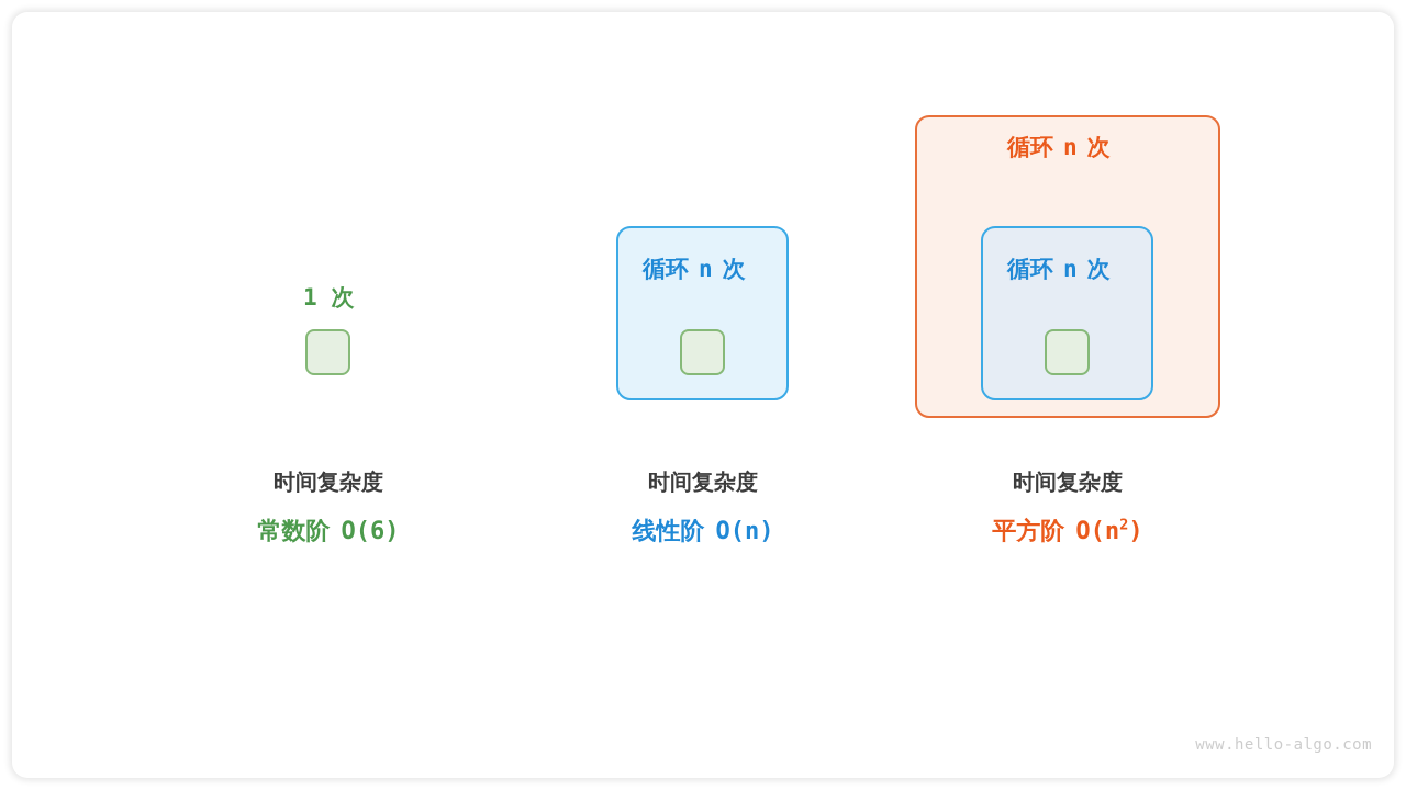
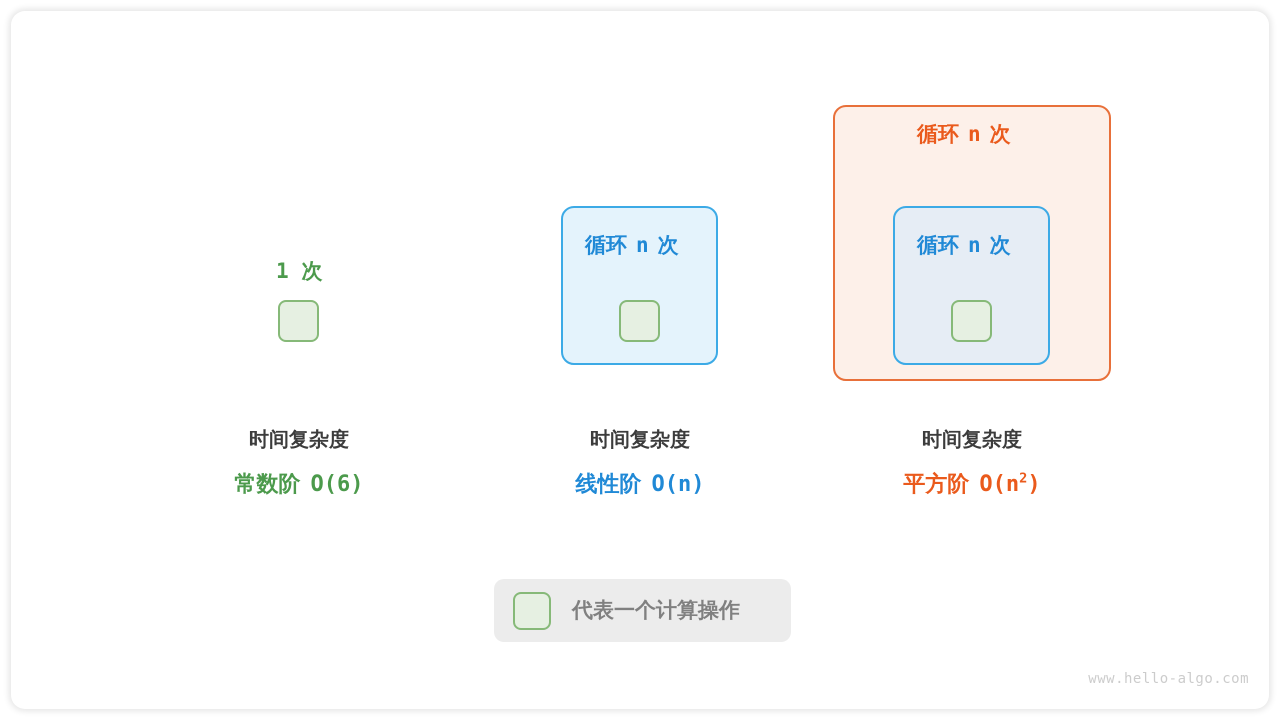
  1 次
  循环 n 次
  循环 n 次
  循环 n 次
  时间复杂度
  常数阶 O(6)
  时间复杂度
  线性阶 O(n)
  时间复杂度
  平方阶 O(n2)
+ 代表一个计算操作
  www.hello-algo.com
